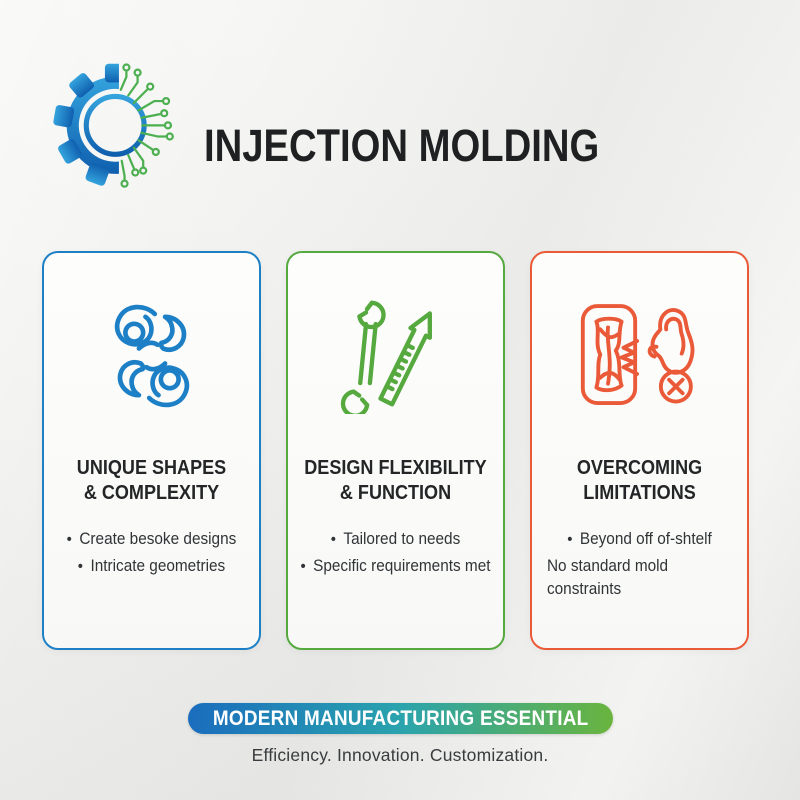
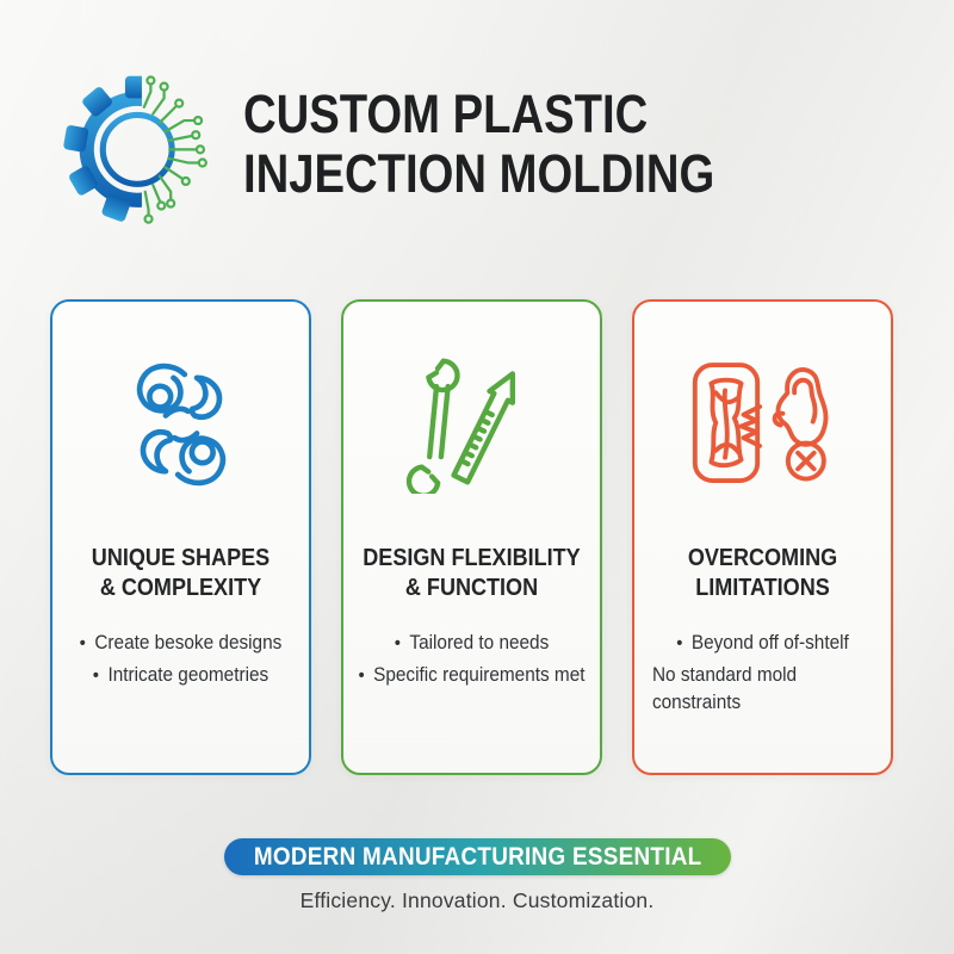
+ CUSTOM PLASTIC
  INJECTION MOLDING
  UNIQUE SHAPES
  & COMPLEXITY
  •
  Create besoke designs
  •
  Intricate geometries
  DESIGN FLEXIBILITY
  & FUNCTION
  •
  Tailored to needs
  •
  Specific requirements met
  OVERCOMING
  LIMITATIONS
  •
  Beyond off of-shtelf
  No standard mold constraints
  MODERN MANUFACTURING ESSENTIAL
  Efficiency. Innovation. Customization.
